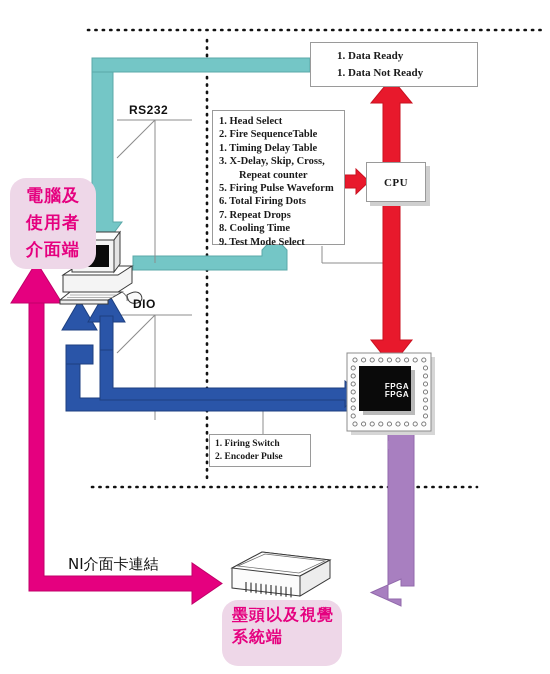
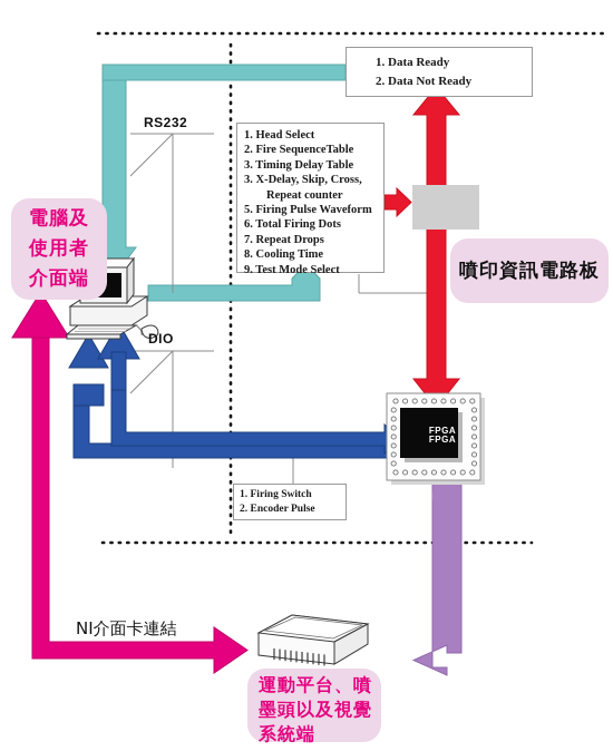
  1. Data Ready
- 1. Data Not Ready
+ 2. Data Not Ready
  1. Head Select
  2. Fire SequenceTable
- 1. Timing Delay Table
+ 3. Timing Delay Table
  3. X-Delay, Skip, Cross,
  Repeat counter
  5. Firing Pulse Waveform
  6. Total Firing Dots
  7. Repeat Drops
  8. Cooling Time
  9. Test Mode Select
- CPU
  1. Firing Switch
  2. Encoder Pulse
  RS232
  DIO
  NI介面卡連結
  FPGA
  FPGA
  電腦及
  使用者
  介面端
+ 噴印資訊電路板
+ 運動平台、噴
  墨頭以及視覺
  系統端
